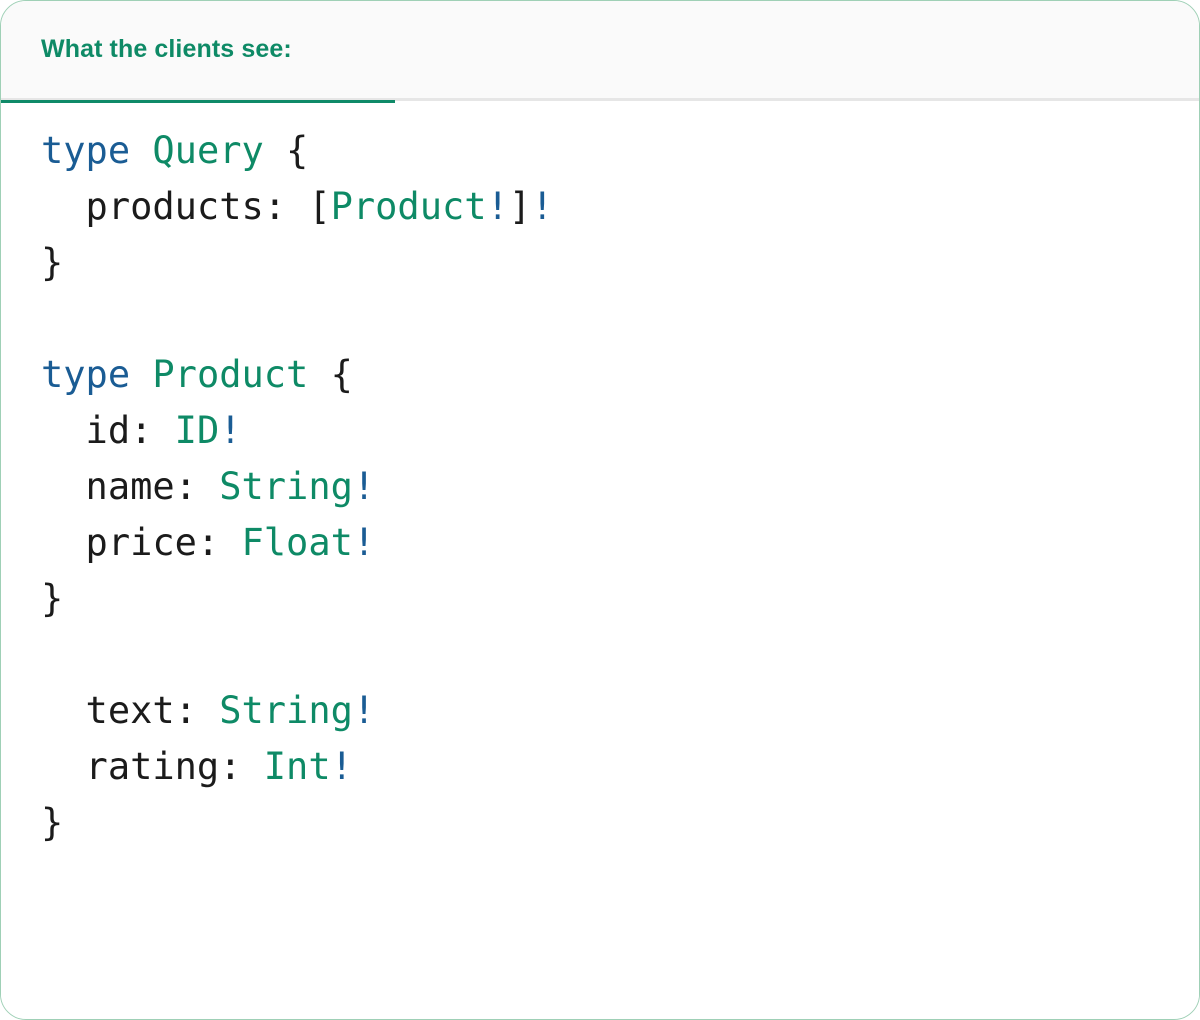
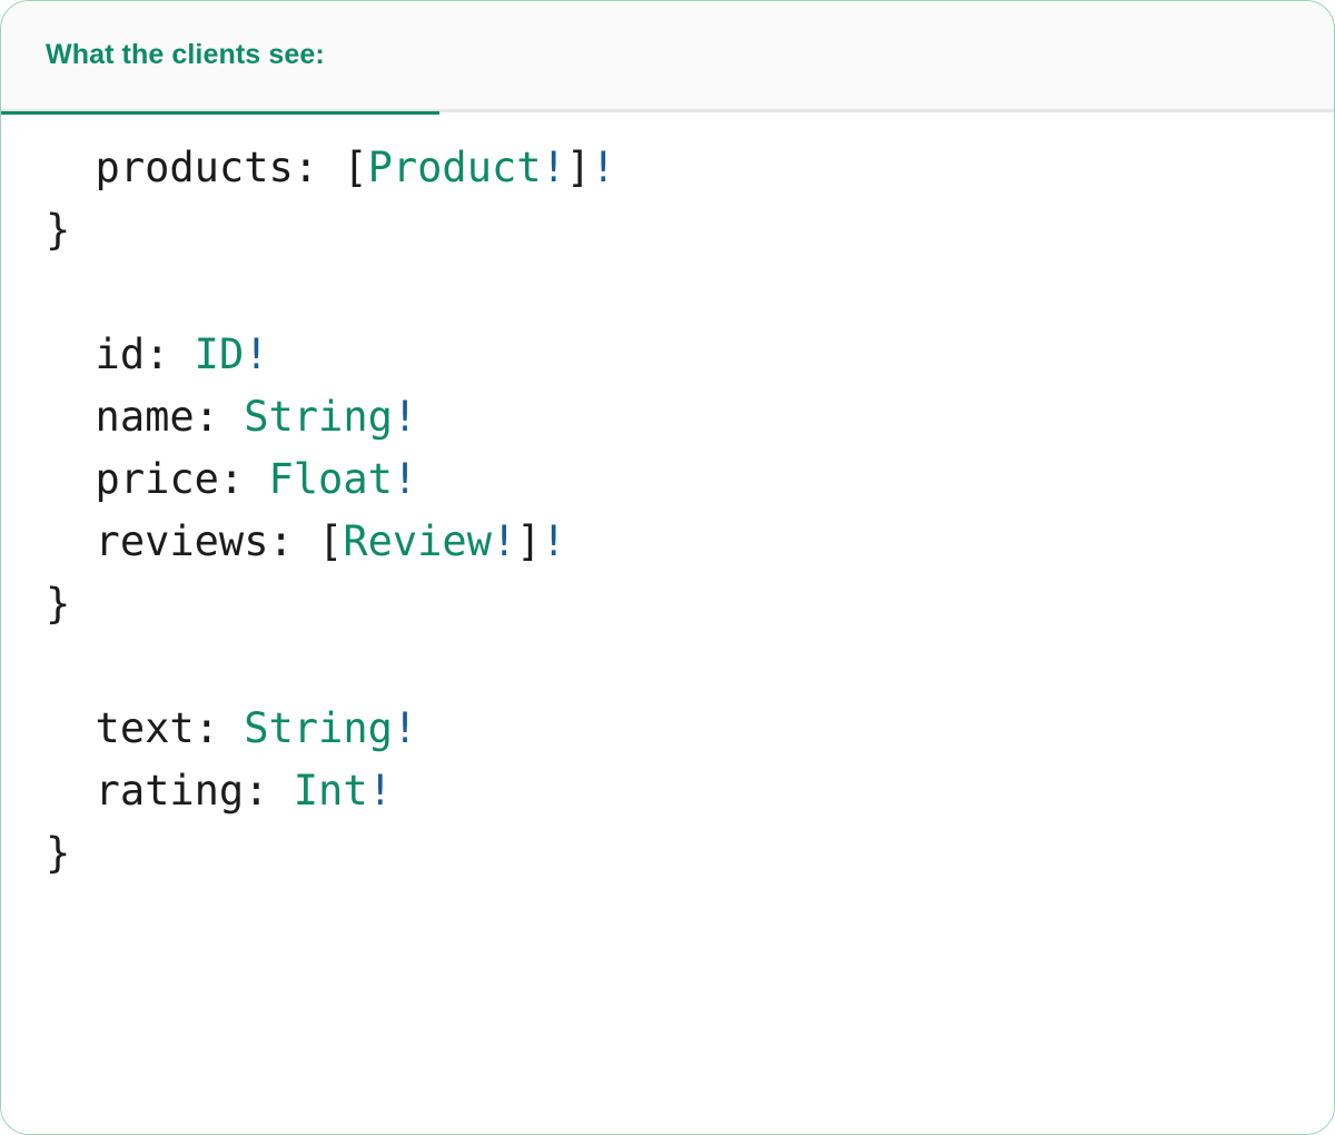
  What the clients see:
- type Query {
  products: [Product!]!
  }
- type Product {
  id: ID!
  name: String!
  price: Float!
+ reviews: [Review!]!
  }
  text: String!
  rating: Int!
  }
